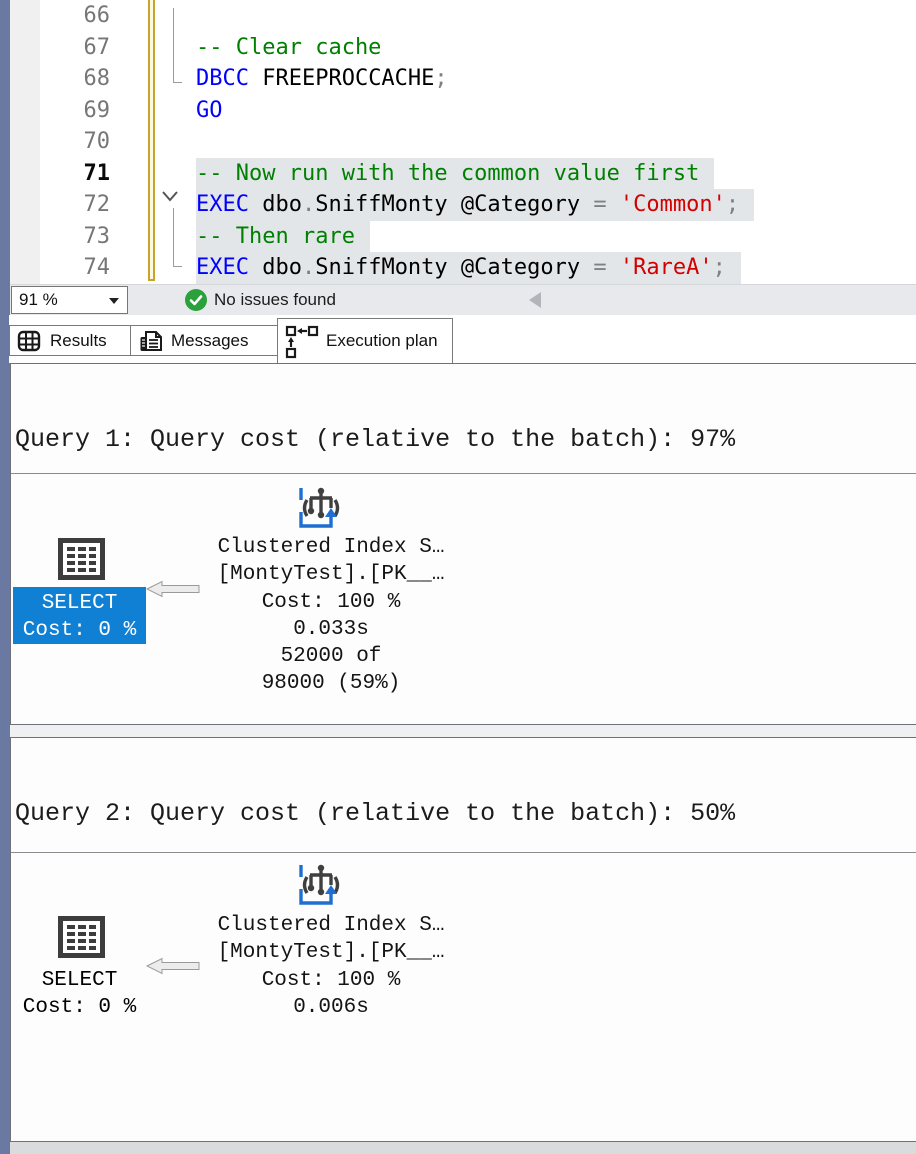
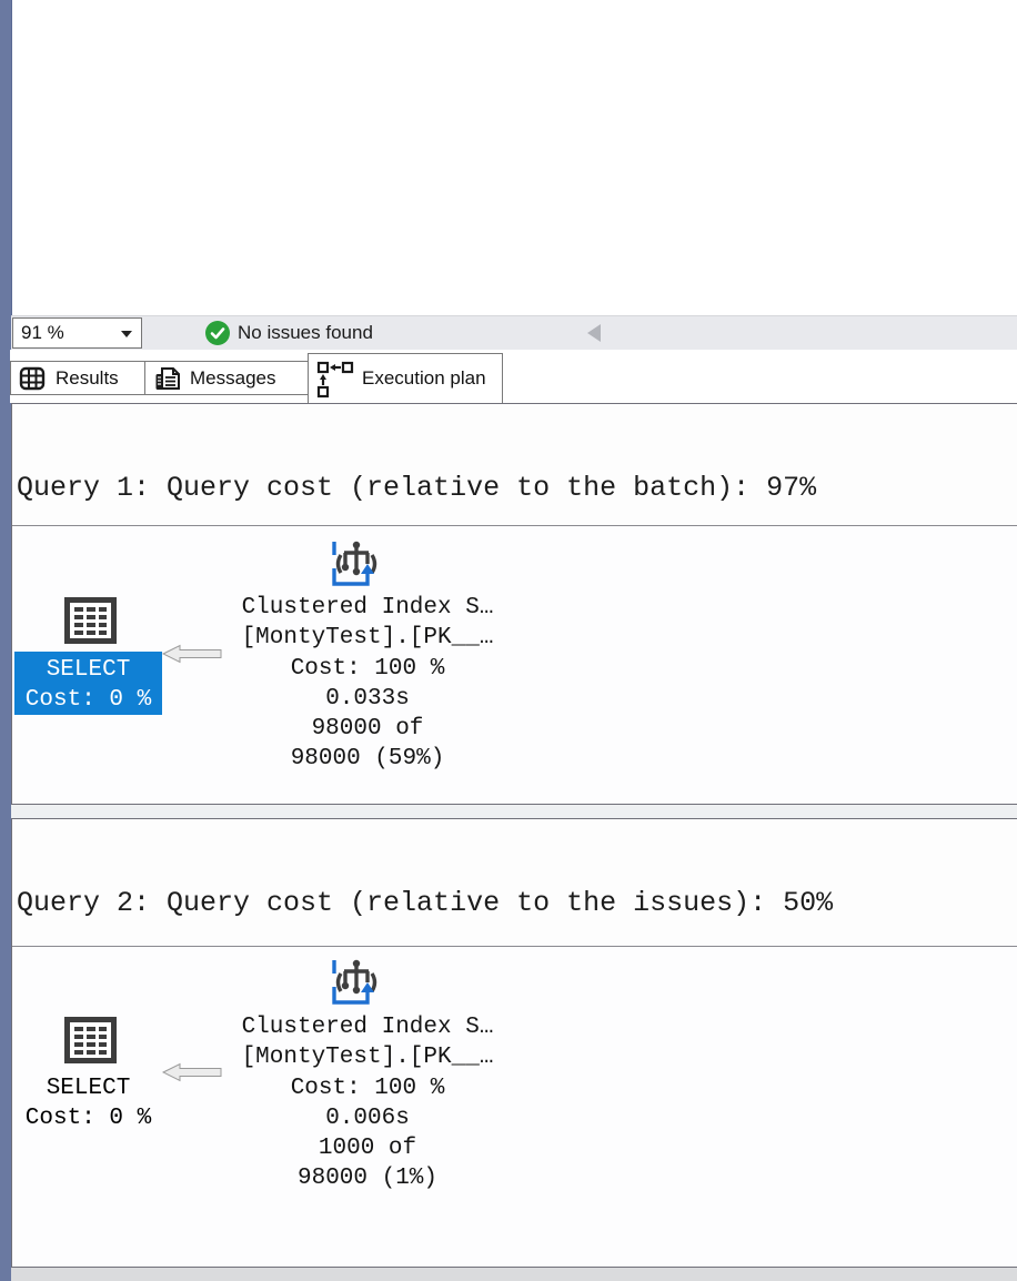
- 66
- 67
- -- Clear cache
- 68
- DBCC FREEPROCCACHE;
- 69
- GO
- 70
- 71
- -- Now run with the common value first
- 72
- EXEC dbo.SniffMonty @Category = 'Common';
- 73
- -- Then rare
- 74
- EXEC dbo.SniffMonty @Category = 'RareA';
  91 %
  No issues found
  Results
  Messages
  Execution plan
  Query 1: Query cost (relative to the batch): 97%
  Clustered Index S…
  [MontyTest].[PK__…
  Cost: 100 %
  0.033s
- 52000 of
+ 98000 of
  98000 (59%)
  SELECT
  Cost: 0 %
- Query 2: Query cost (relative to the batch): 50%
+ Query 2: Query cost (relative to the issues): 50%
  Clustered Index S…
  [MontyTest].[PK__…
  Cost: 100 %
  0.006s
+ 1000 of
+ 98000 (1%)
  SELECT
  Cost: 0 %
